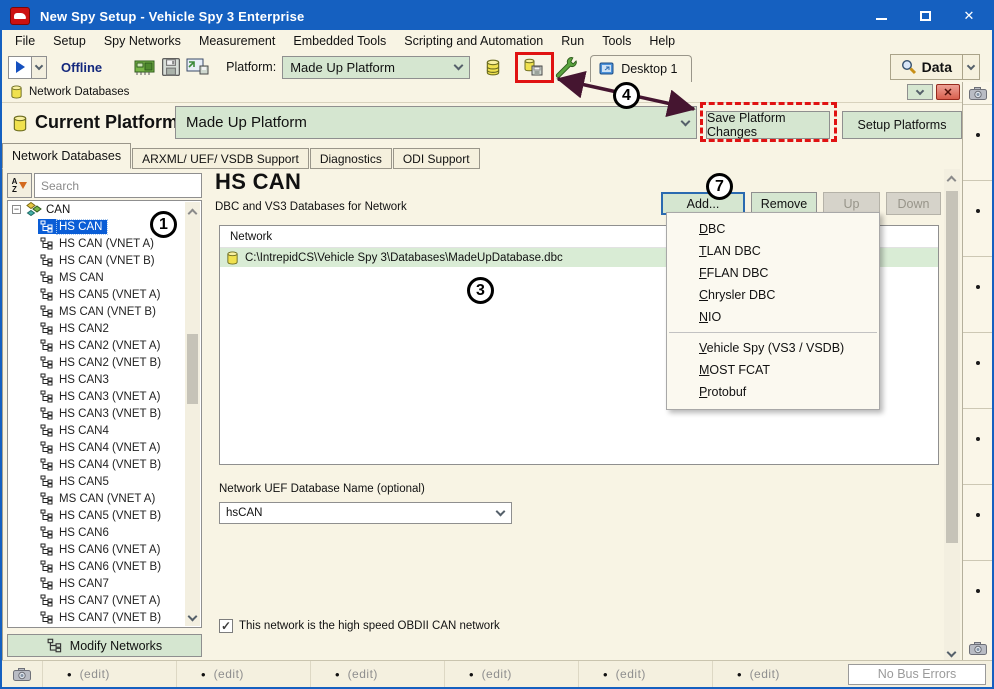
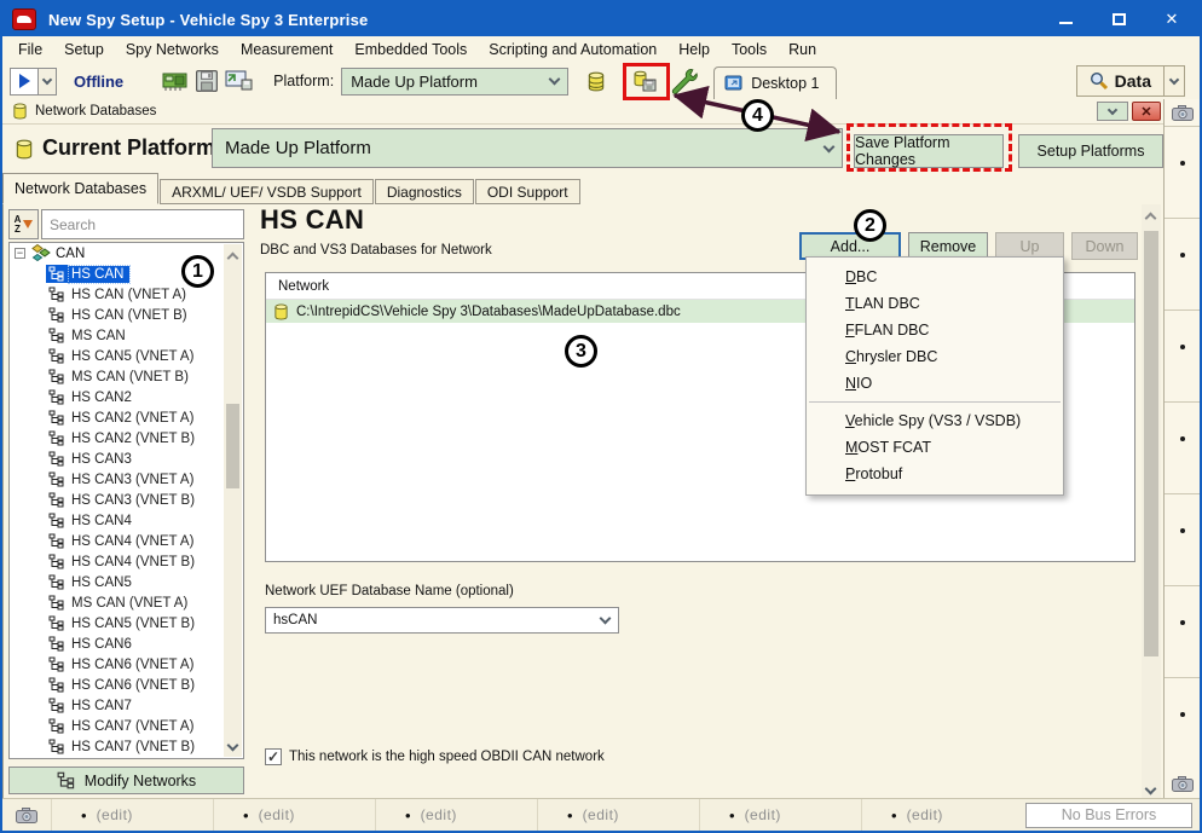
  New Spy Setup - Vehicle Spy 3 Enterprise
  ✕
  File
  Setup
  Spy Networks
  Measurement
  Embedded Tools
  Scripting and Automation
- Run
+ Help
  Tools
- Help
+ Run
  Offline
  Platform:
  Made Up Platform
  Desktop 1
  Data
  Network Databases
  ✕
  Current Platform
  Made Up Platform
  Save Platform Changes
  Setup Platforms
  Network Databases ARXML/ UEF/ VSDB Support Diagnostics ODI Support
  A
  Z
  Search
  −
  CAN
  HS CAN
  HS CAN (VNET A)
  HS CAN (VNET B)
  MS CAN
  HS CAN5 (VNET A)
  MS CAN (VNET B)
  HS CAN2
  HS CAN2 (VNET A)
  HS CAN2 (VNET B)
  HS CAN3
  HS CAN3 (VNET A)
  HS CAN3 (VNET B)
  HS CAN4
  HS CAN4 (VNET A)
  HS CAN4 (VNET B)
  HS CAN5
  MS CAN (VNET A)
  HS CAN5 (VNET B)
  HS CAN6
  HS CAN6 (VNET A)
  HS CAN6 (VNET B)
  HS CAN7
  HS CAN7 (VNET A)
  HS CAN7 (VNET B)
  Modify Networks
  HS CAN
  DBC and VS3 Databases for Network
  Add...
  Remove
  Up
  Down
  Network
  C:\IntrepidCS\Vehicle Spy 3\Databases\MadeUpDatabase.dbc
  Network UEF Database Name (optional)
  hsCAN
  ✓
  This network is the high speed OBDII CAN network
  DBC
  TLAN DBC
  FFLAN DBC
  Chrysler DBC
  NIO
  Vehicle Spy (VS3 / VSDB)
  MOST FCAT
  Protobuf
  •
  (edit)
  •
  (edit)
  •
  (edit)
  •
  (edit)
  •
  (edit)
  •
  (edit)
  No Bus Errors
  1
- 7
+ 2
  3
  4
